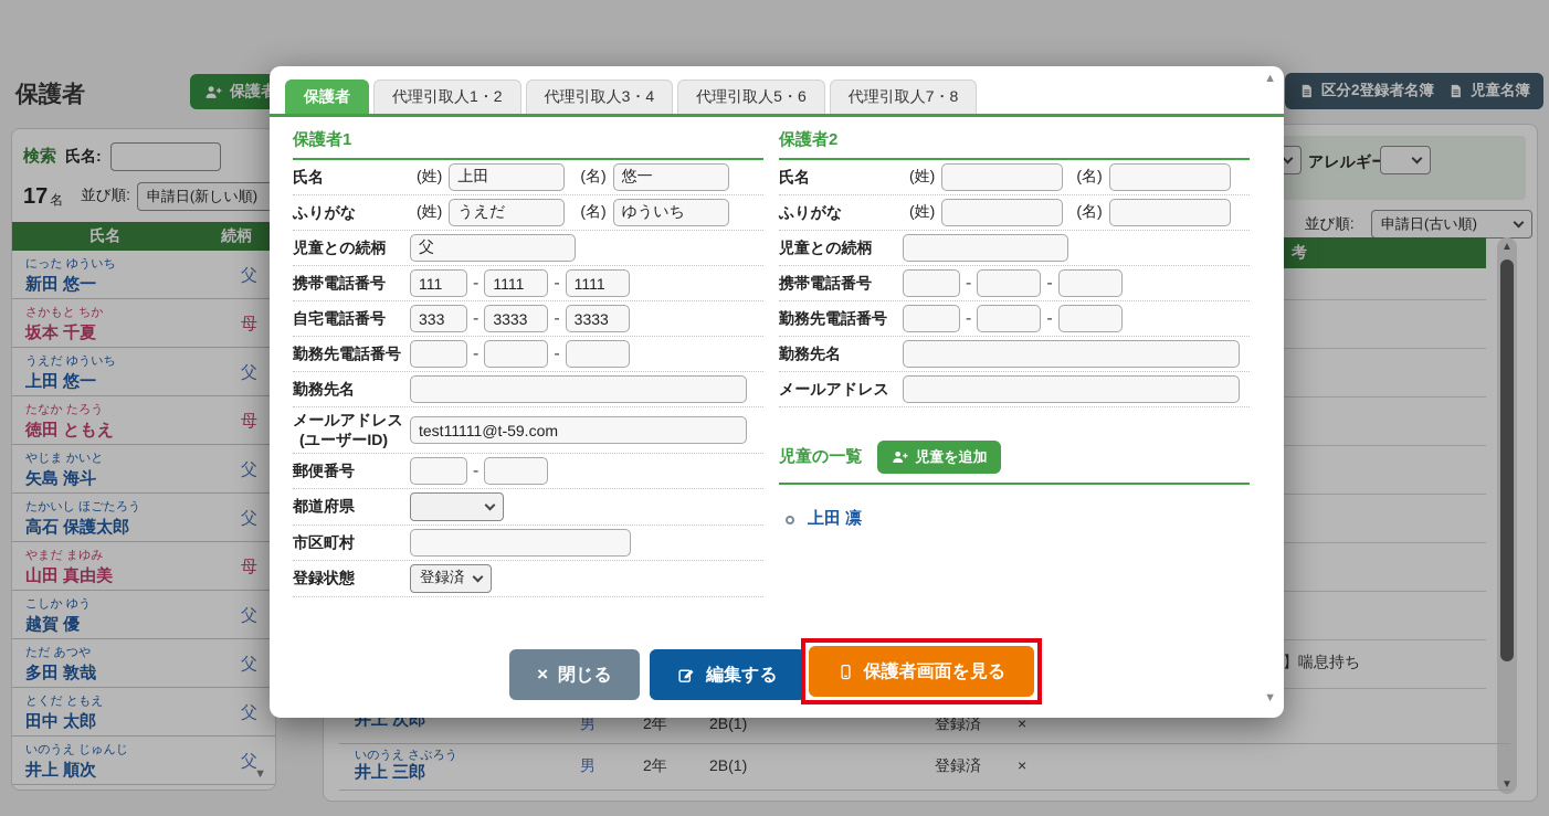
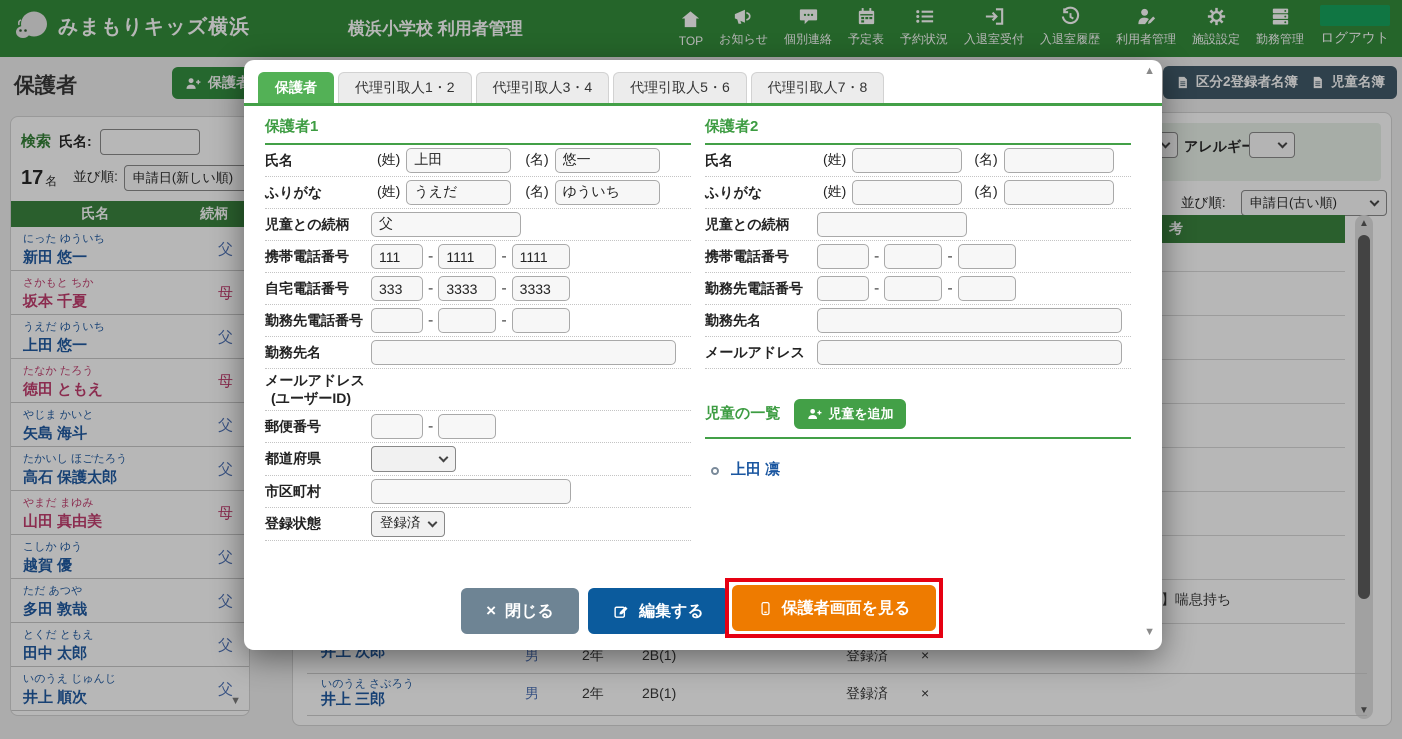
+ みまもりキッズ横浜
+ 横浜小学校 利用者管理
+ TOP
+ お知らせ
+ 個別連絡
+ 予定表
+ 予約状況
+ 入退室受付
+ 入退室履歴
+ 利用者管理
+ 施設設定
+ 勤務管理
+ ログアウト
  保護者
  検索
  氏名:
  17
  名
  並び順:
  申請日(新しい順)
  氏名
  続柄
  にった ゆういち
  新田 悠一
  父
  さかもと ちか
  坂本 千夏
  母
  うえだ ゆういち
  上田 悠一
  父
  たなか たろう
  徳田 ともえ
  母
  やじま かいと
  矢島 海斗
  父
  たかいし ほごたろう
  高石 保護太郎
  父
  やまだ まゆみ
  山田 真由美
  母
  こしか ゆう
  越賀 優
  父
  ただ あつや
  多田 敦哉
  父
  とくだ ともえ
  田中 太郎
  父
  いのうえ じゅんじ
  井上 順次
  父
  ▼
  区分2登録者名簿
  児童名簿
  並び順:
  申請日(古い順)
  考
  】喘息持ち
  ▲
  ▼
  井上 次郎
  男
  2年
  2B(1)
  登録済
  ×
  いのうえ さぶろう
  井上 三郎
  男
  2年
  2B(1)
  登録済
  ×
  保護者
  代理引取人1・2
  代理引取人3・4
  代理引取人5・6
  代理引取人7・8
  ▲
  ▼
  保護者1
  氏名
  (姓)
  上田
  (名)
  悠一
  ふりがな
  (姓)
  うえだ
  (名)
  ゆういち
  児童との続柄
  父
  携帯電話番号
  111
  -
  1111
  -
  1111
  自宅電話番号
  333
  -
  3333
  -
  3333
  勤務先電話番号
  -
  -
  勤務先名
  メールアドレス
  (ユーザーID)
- test11111@t-59.com
  郵便番号
  -
  都道府県
  市区町村
  登録状態
  登録済
  保護者2
  氏名
  (姓)
  (名)
  ふりがな
  (姓)
  (名)
  児童との続柄
  携帯電話番号
  -
  -
  勤務先電話番号
  -
  -
  勤務先名
  メールアドレス
  児童の一覧
  児童を追加
  上田 凛
  ×
  閉じる
  編集する
  保護者画面を見る
